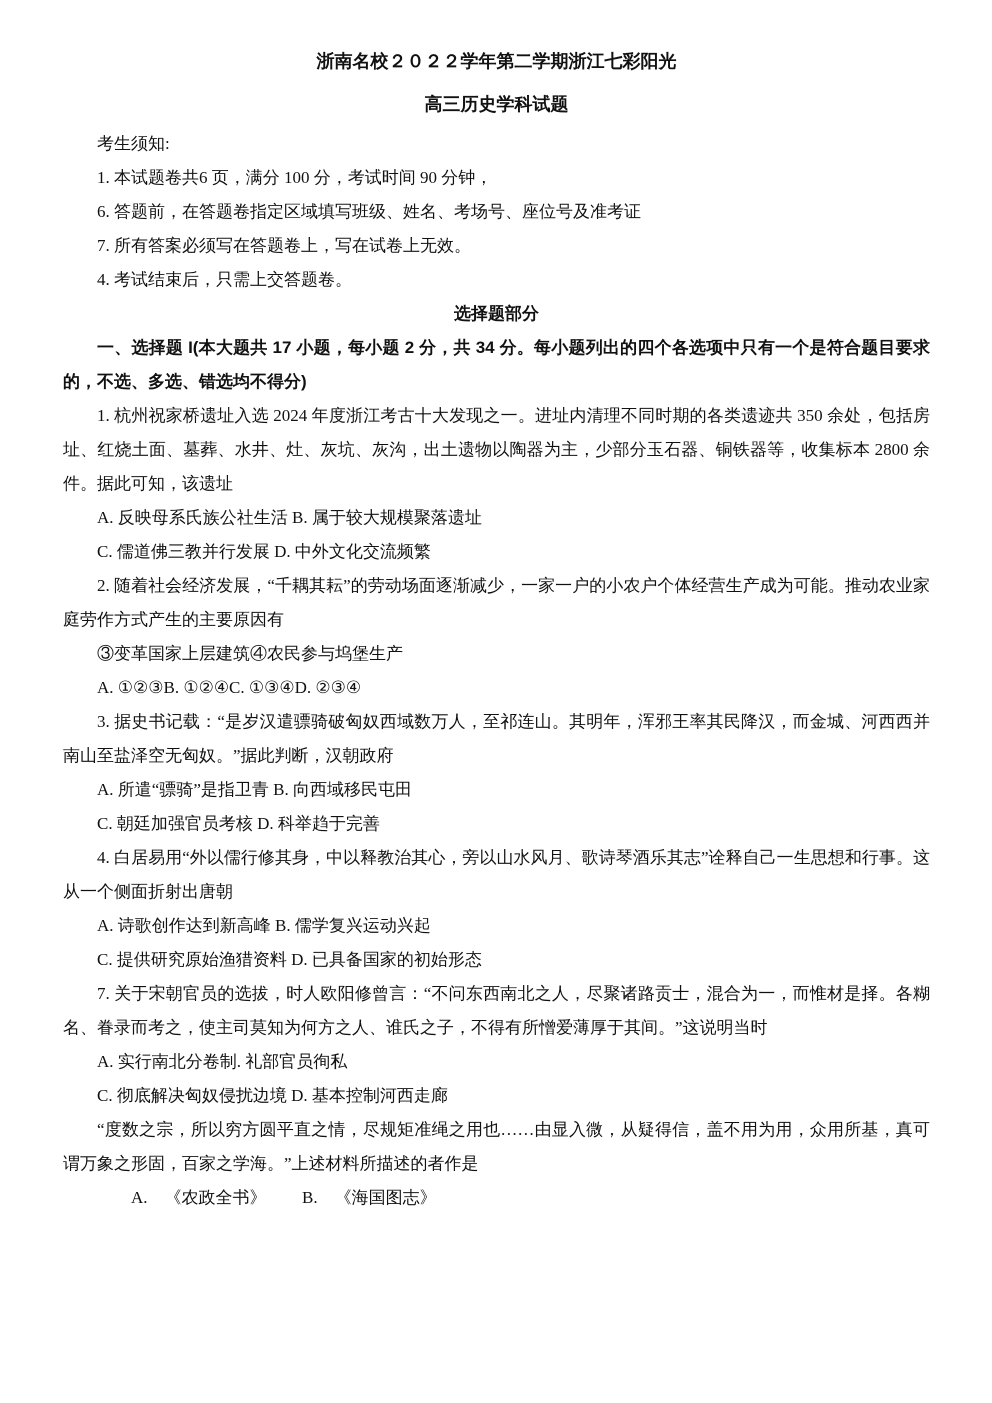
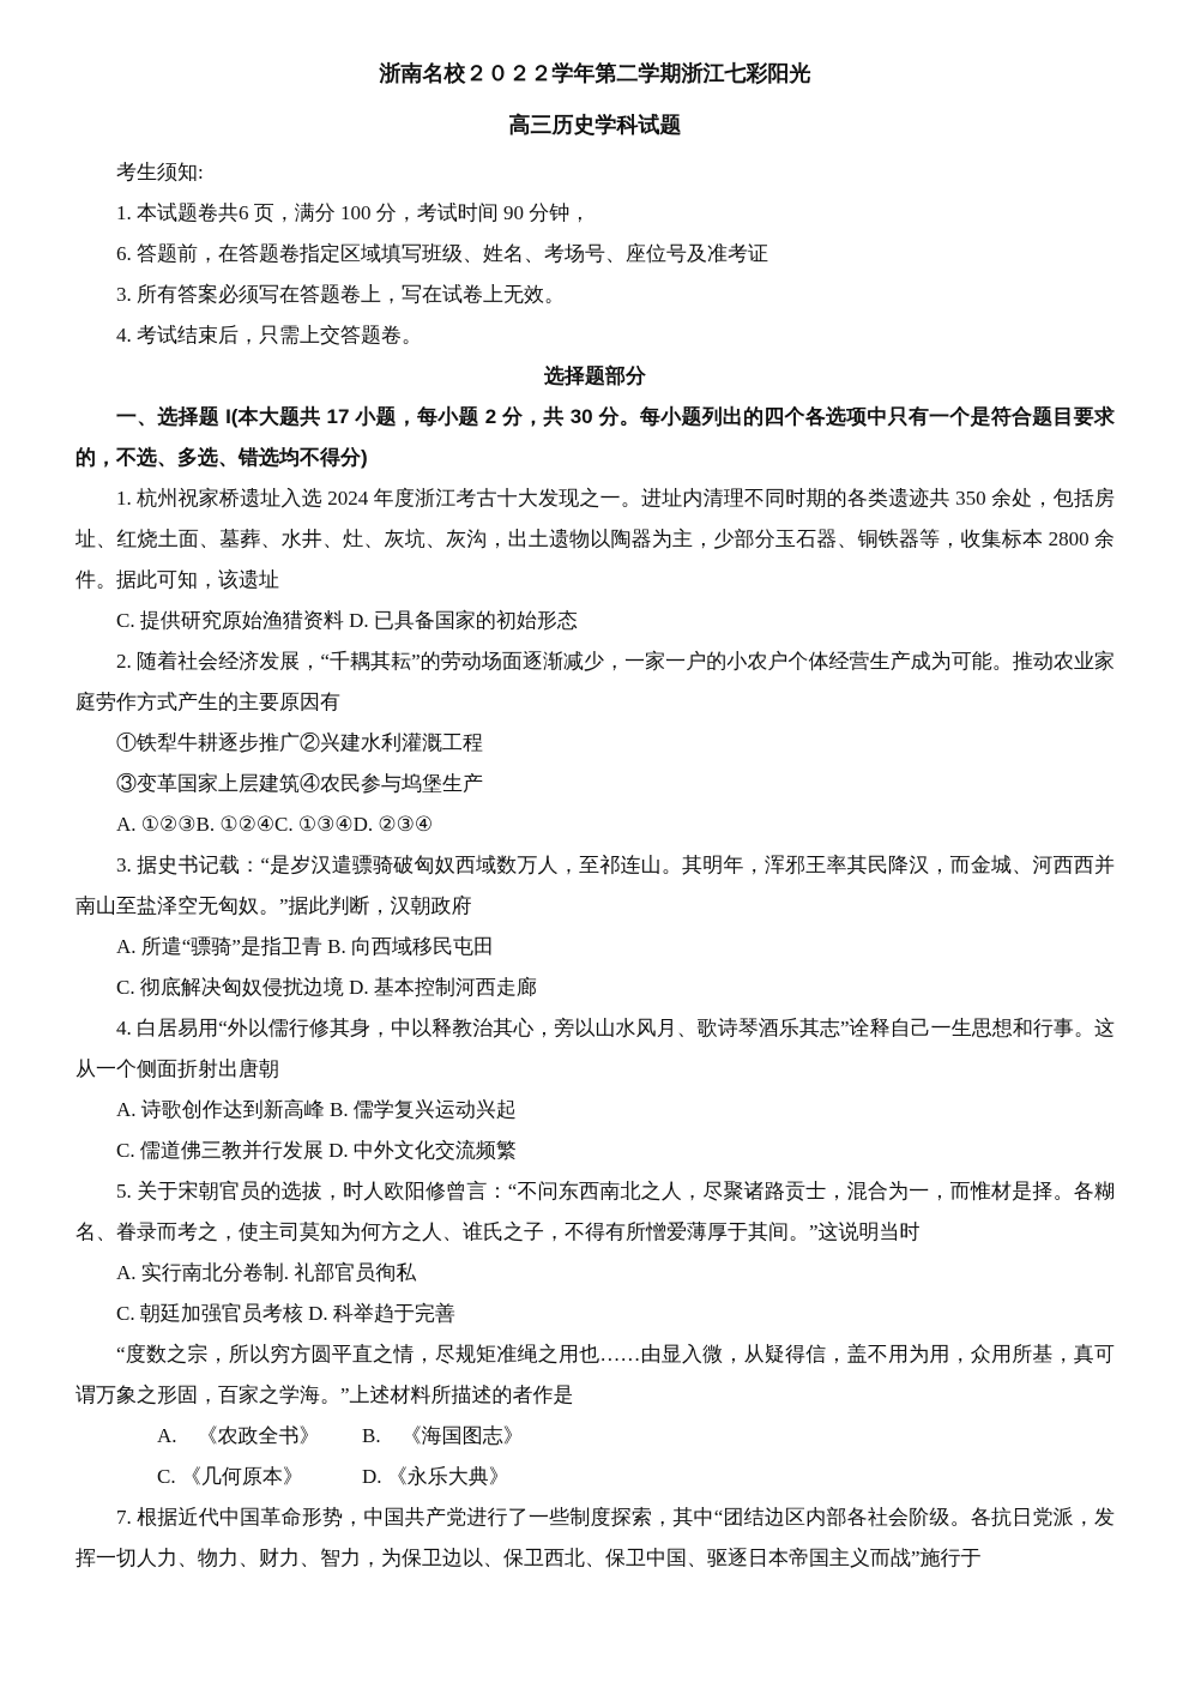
  浙南名校２０２２学年第二学期浙江七彩阳光
  高三历史学科试题
  考生须知:
  1. 本试题卷共6 页，满分 100 分，考试时间 90 分钟，
  6. 答题前，在答题卷指定区域填写班级、姓名、考场号、座位号及准考证
- 7. 所有答案必须写在答题卷上，写在试卷上无效。
+ 3. 所有答案必须写在答题卷上，写在试卷上无效。
  4. 考试结束后，只需上交答题卷。
  选择题部分
- 一、选择题 I(本大题共 17 小题，每小题 2 分，共 34 分。每小题列出的四个各选项中只有一个是符合题目要求的，不选、多选、错选均不得分)
+ 一、选择题 I(本大题共 17 小题，每小题 2 分，共 30 分。每小题列出的四个各选项中只有一个是符合题目要求的，不选、多选、错选均不得分)
  1. 杭州祝家桥遗址入选 2024 年度浙江考古十大发现之一。进址内清理不同时期的各类遗迹共 350 余处，包括房址、红烧土面、墓葬、水井、灶、灰坑、灰沟，出土遗物以陶器为主，少部分玉石器、铜铁器等，收集标本 2800 余件。据此可知，该遗址
- A. 反映母系氏族公社生活 B. 属于较大规模聚落遗址
- C. 儒道佛三教并行发展 D. 中外文化交流频繁
+ C. 提供研究原始渔猎资料 D. 已具备国家的初始形态
  2. 随着社会经济发展，“千耦其耘”的劳动场面逐渐减少，一家一户的小农户个体经营生产成为可能。推动农业家庭劳作方式产生的主要原因有
+ ①铁犁牛耕逐步推广②兴建水利灌溉工程
  ③变革国家上层建筑④农民参与坞堡生产
  A. ①②③B. ①②④C. ①③④D. ②③④
  3. 据史书记载：“是岁汉遣骠骑破匈奴西域数万人，至祁连山。其明年，浑邪王率其民降汉，而金城、河西西并南山至盐泽空无匈奴。”据此判断，汉朝政府
  A. 所遣“骠骑”是指卫青 B. 向西域移民屯田
- C. 朝廷加强官员考核 D. 科举趋于完善
+ C. 彻底解决匈奴侵扰边境 D. 基本控制河西走廊
  4. 白居易用“外以儒行修其身，中以释教治其心，旁以山水风月、歌诗琴酒乐其志”诠释自己一生思想和行事。这从一个侧面折射出唐朝
  A. 诗歌创作达到新高峰 B. 儒学复兴运动兴起
- C. 提供研究原始渔猎资料 D. 已具备国家的初始形态
+ C. 儒道佛三教并行发展 D. 中外文化交流频繁
- 7. 关于宋朝官员的选拔，时人欧阳修曾言：“不问东西南北之人，尽聚诸路贡士，混合为一，而惟材是择。各糊名、眷录而考之，使主司莫知为何方之人、谁氏之子，不得有所憎爱薄厚于其间。”这说明当时
+ 5. 关于宋朝官员的选拔，时人欧阳修曾言：“不问东西南北之人，尽聚诸路贡士，混合为一，而惟材是择。各糊名、眷录而考之，使主司莫知为何方之人、谁氏之子，不得有所憎爱薄厚于其间。”这说明当时
  A. 实行南北分卷制. 礼部官员徇私
- C. 彻底解决匈奴侵扰边境 D. 基本控制河西走廊
+ C. 朝廷加强官员考核 D. 科举趋于完善
  “度数之宗，所以穷方圆平直之情，尽规矩准绳之用也……由显入微，从疑得信，盖不用为用，众用所基，真可谓万象之形固，百家之学海。”上述材料所描述的者作是
  A. 《农政全书》 B. 《海国图志》
+ C. 《几何原本》 D. 《永乐大典》
+ 7. 根据近代中国革命形势，中国共产党进行了一些制度探索，其中“团结边区内部各社会阶级。各抗日党派，发挥一切人力、物力、财力、智力，为保卫边以、保卫西北、保卫中国、驱逐日本帝国主义而战”施行于
